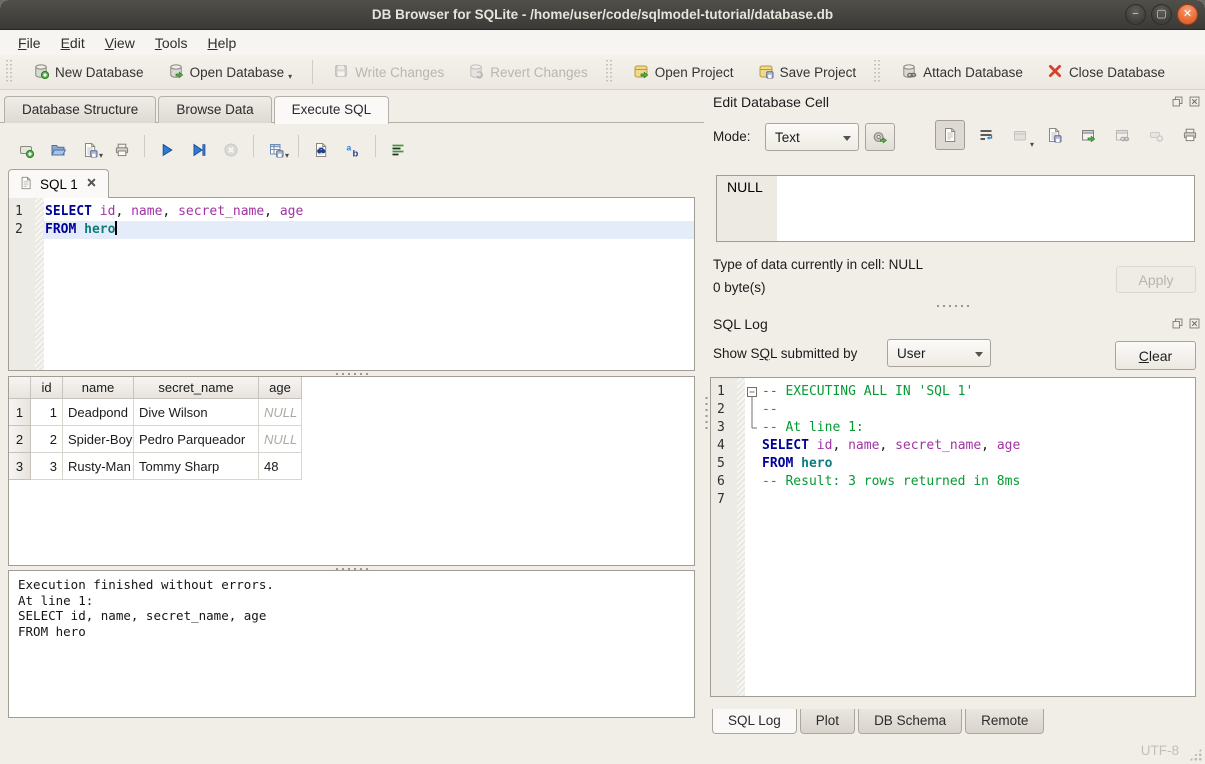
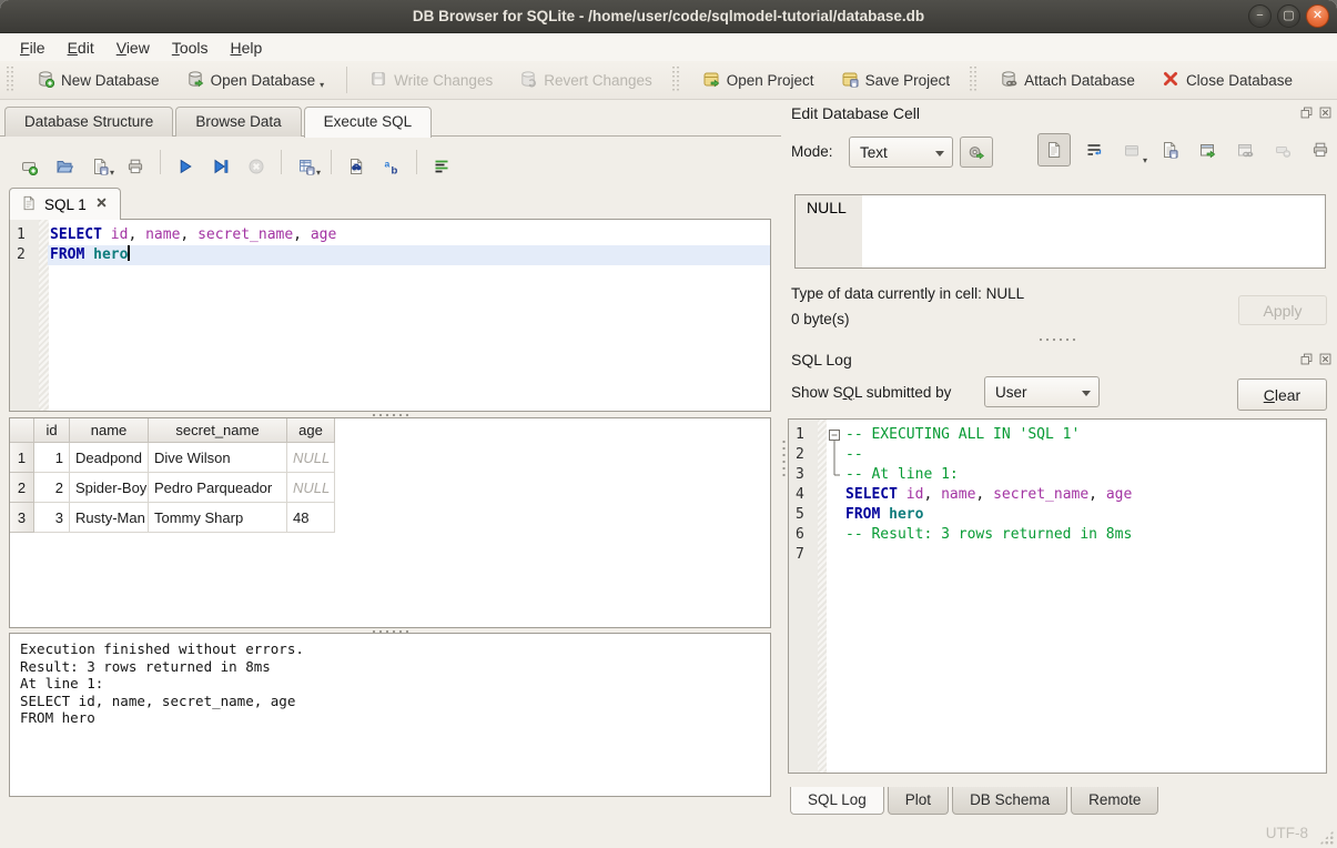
  DB Browser for SQLite - /home/user/code/sqlmodel-tutorial/database.db
  −
  ▢
  ✕
  File
  Edit
  View
  Tools
  Help
  New Database
  Open Database
  ▾
  Write Changes
  Revert Changes
  Open Project
  Save Project
  Attach Database
  Close Database
  Database Structure
  Browse Data
  Execute SQL
  ▾
  ▾
  a
  b
  SQL 1
  1
  SELECT id, name, secret_name, age
  2
  FROM hero
  id
  name
  secret_name
  age
  1
  1
  Deadpond
  Dive Wilson
  NULL
  2
  2
  Spider-Boy
  Pedro Parqueador
  NULL
  3
  3
  Rusty-Man
  Tommy Sharp
  48
  Execution finished without errors.
+ Result: 3 rows returned in 8ms
  At line 1:
  SELECT id, name, secret_name, age
  FROM hero
  Edit Database Cell
  Mode:
  Text
  ▾
  NULL
  Type of data currently in cell: NULL
  0 byte(s)
  Apply
  SQL Log
  Show SQL submitted by
  User
  C
  lear
  1
  -- EXECUTING ALL IN 'SQL 1'
  2
  --
  3
  -- At line 1:
  4
  SELECT id, name, secret_name, age
  5
  FROM hero
  6
  -- Result: 3 rows returned in 8ms
  7
  SQL Log
  Plot
  DB Schema
  Remote
  UTF-8
